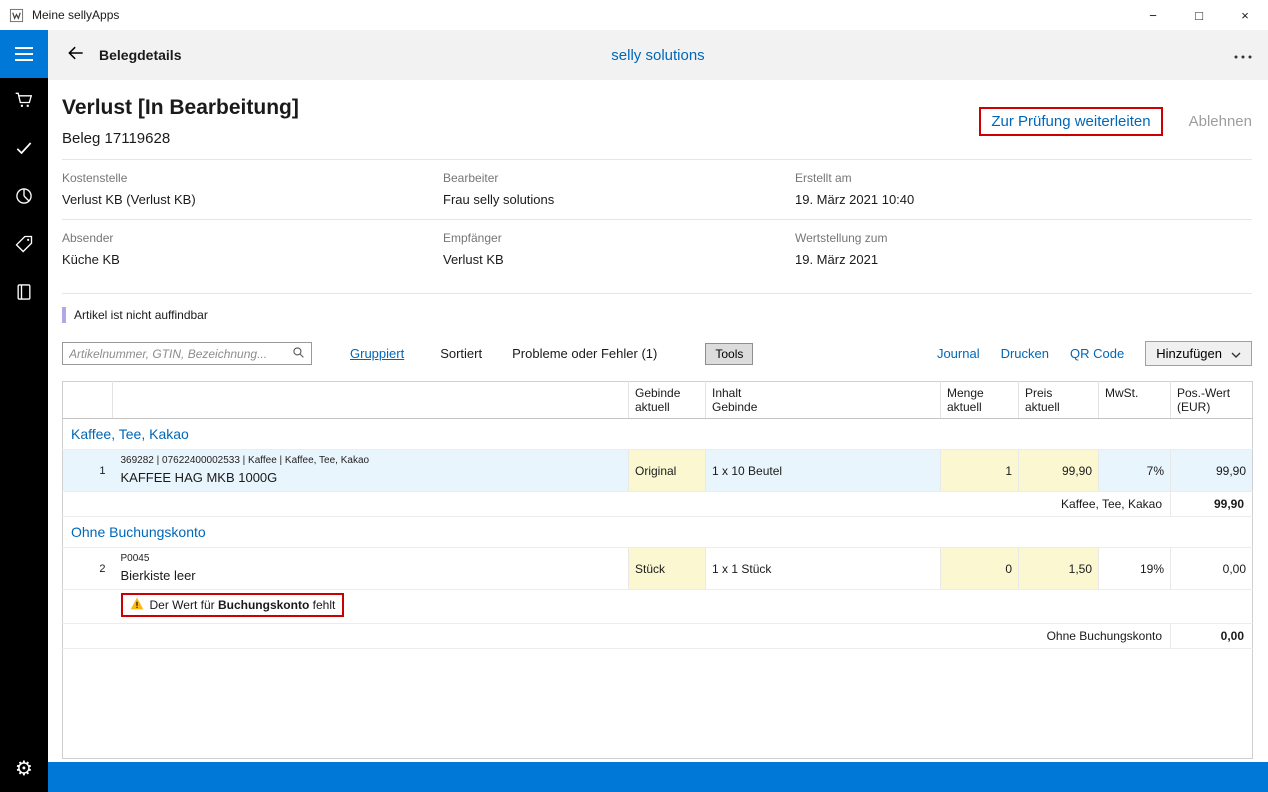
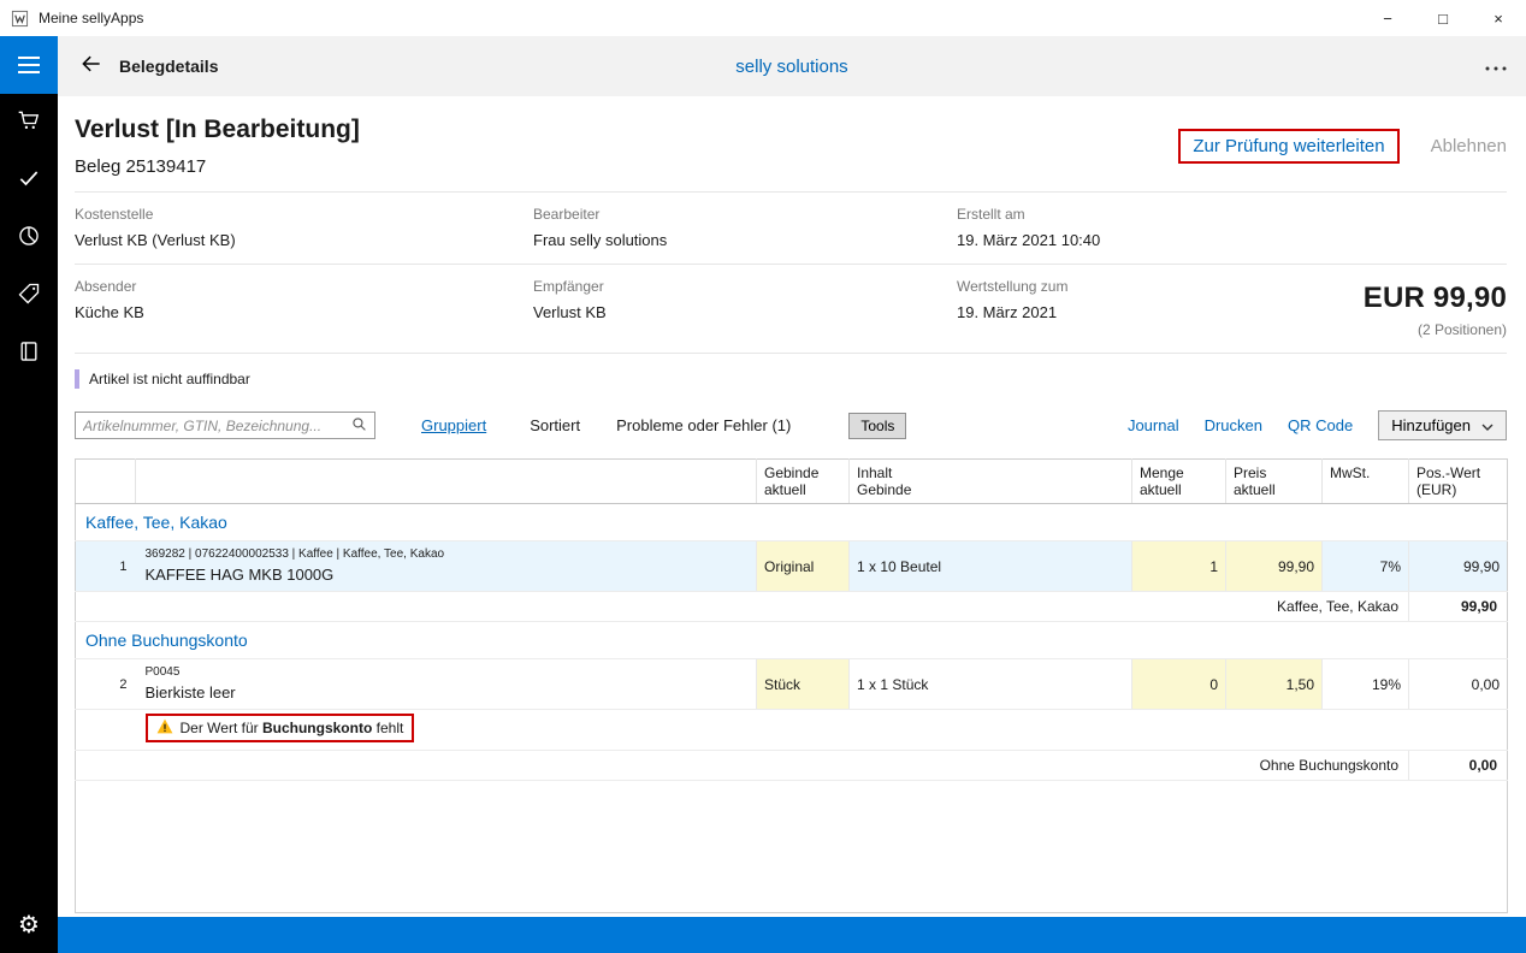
  Meine sellyApps
  −
  □
  ×
  ⚙
  selly solutions
  Belegdetails
  Verlust [In Bearbeitung]
- Beleg 17119628
+ Beleg 25139417
  Zur Prüfung weiterleiten
  Ablehnen
  Kostenstelle
  Verlust KB (Verlust KB)
  Bearbeiter
  Frau selly solutions
  Erstellt am
  19. März 2021 10:40
  Absender
  Küche KB
  Empfänger
  Verlust KB
  Wertstellung zum
  19. März 2021
+ EUR 99,90
+ (2 Positionen)
  Artikel ist nicht auffindbar
  Artikelnummer, GTIN, Bezeichnung...
  Gruppiert
  Sortiert
  Probleme oder Fehler (1)
  Tools
  Journal
  Drucken
  QR Code
  Hinzufügen
  		Gebinde aktuell	Inhalt Gebinde	Menge aktuell	Preis aktuell	MwSt.	Pos.-Wert (EUR)
  Kaffee, Tee, Kakao
  1	369282 | 07622400002533 | Kaffee | Kaffee, Tee, Kakao KAFFEE HAG MKB 1000G	Original	1 x 10 Beutel	1	99,90	7%	99,90
  Kaffee, Tee, Kakao	99,90
  Ohne Buchungskonto
  2	P0045 Bierkiste leer	Stück	1 x 1 Stück	0	1,50	19%	0,00
  	Der Wert für Buchungskonto fehlt
  Ohne Buchungskonto	0,00
